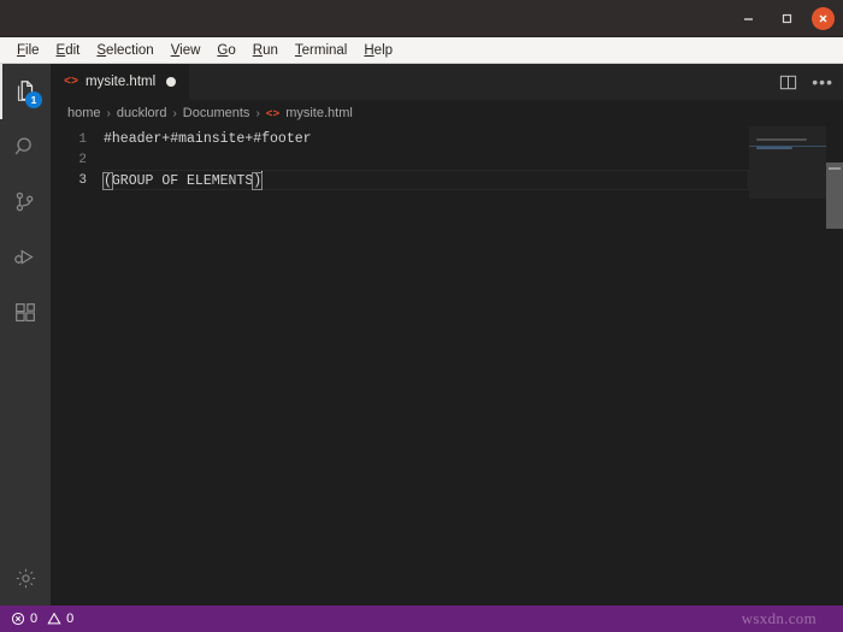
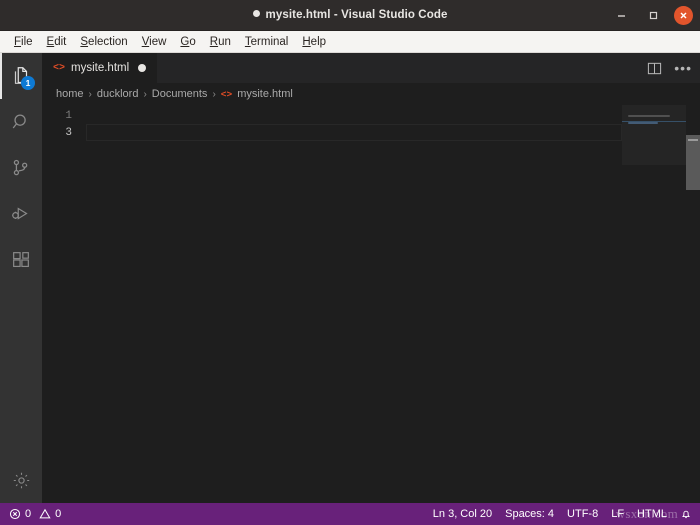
+ mysite.html - Visual Studio Code
  File
  Edit
  Selection
  View
  Go
  Run
  Terminal
  Help
  1
  <>
  mysite.html
  •••
  home
  ›
  ducklord
  ›
  Documents
  ›
  <>
  mysite.html
  1
- #header+#mainsite+#footer
- 2
  3
- (GROUP OF ELEMENTS)
  0
  0
+ Ln 3, Col 20
+ Spaces: 4
+ UTF-8
+ LF
+ HTML
  wsxdn.com
